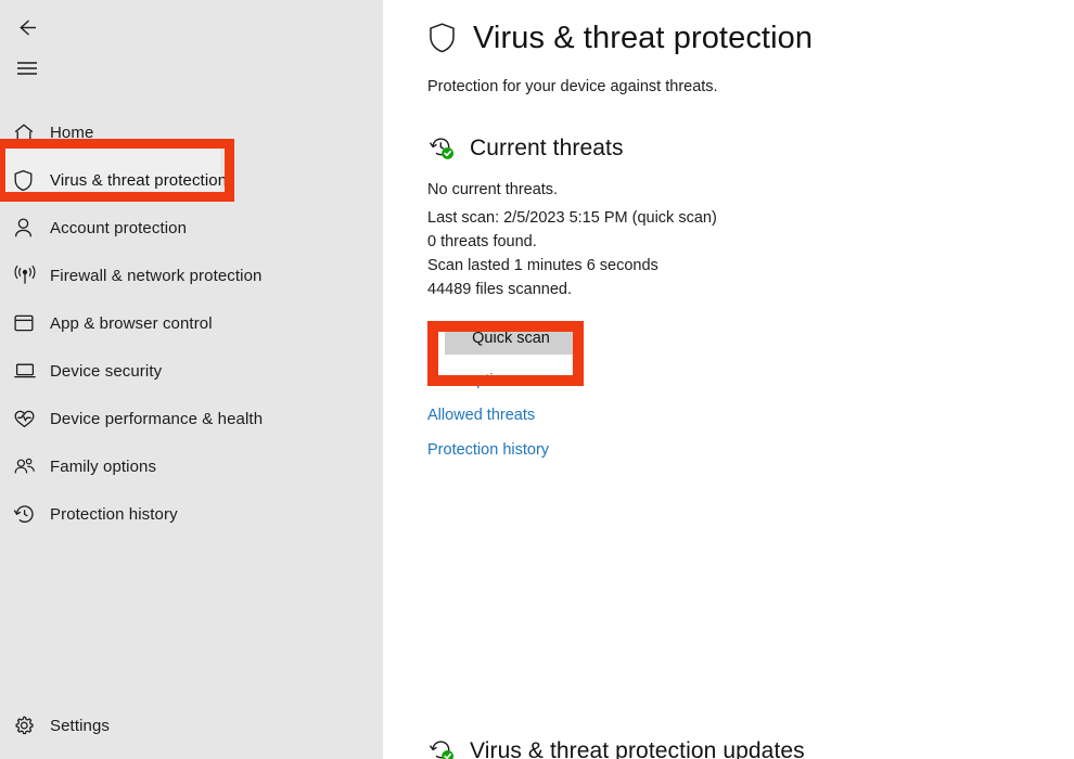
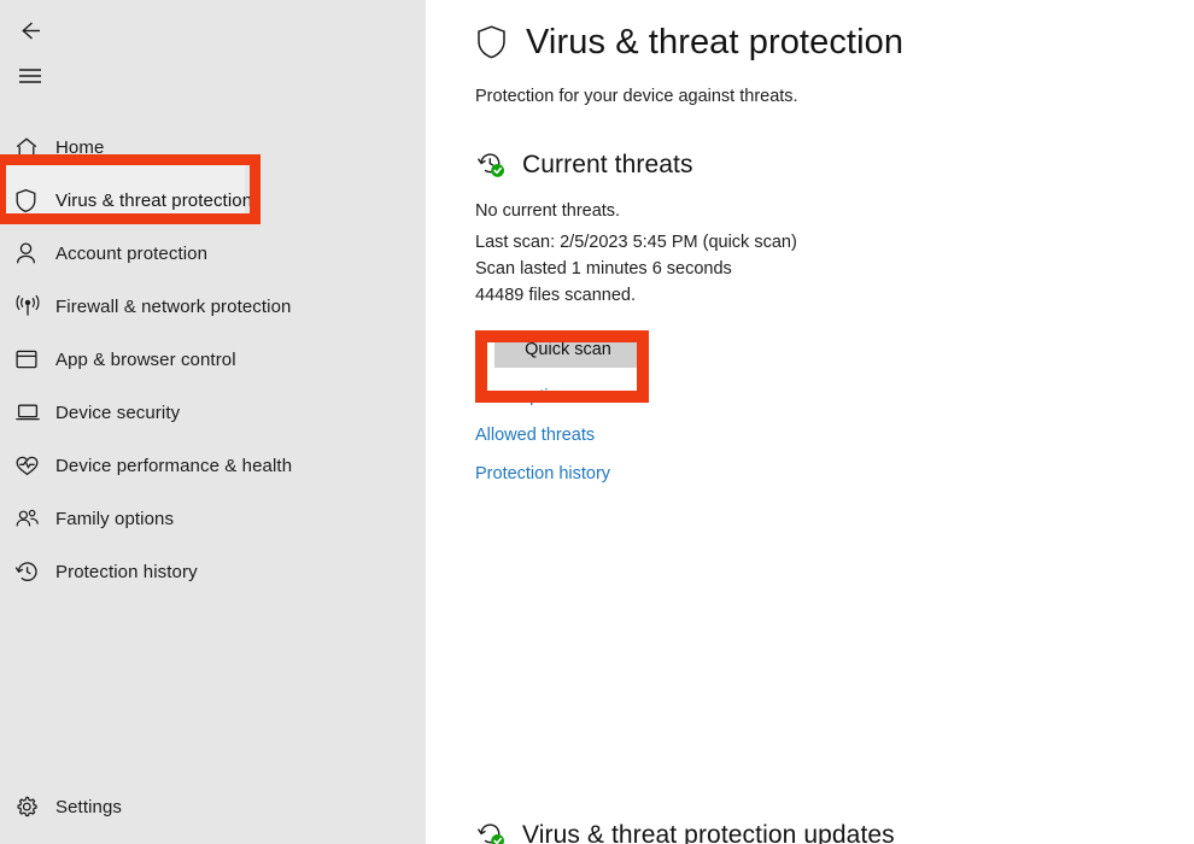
  Home
  Virus & threat protection
  Account protection
  Firewall & network protection
  App & browser control
  Device security
  Device performance & health
  Family options
  Protection history
  Settings
  Virus & threat protection
  Protection for your device against threats.
  Current threats
  No current threats.
- Last scan: 2/5/2023 5:15 PM (quick scan)
+ Last scan: 2/5/2023 5:45 PM (quick scan)
- 0 threats found.
  Scan lasted 1 minutes 6 seconds
  44489 files scanned.
  Quick scan
  Scan options
  Allowed threats
  Protection history
  Virus & threat protection updates
